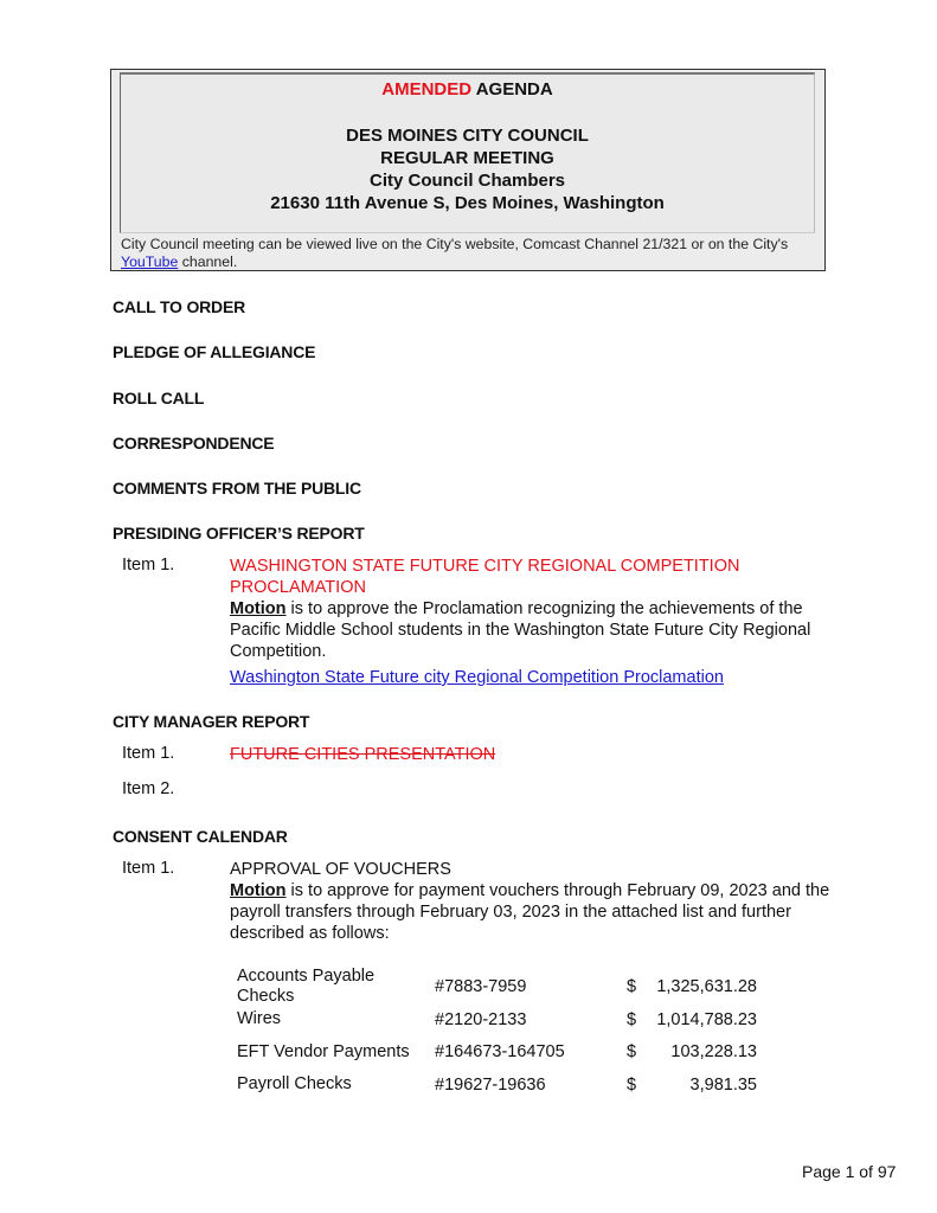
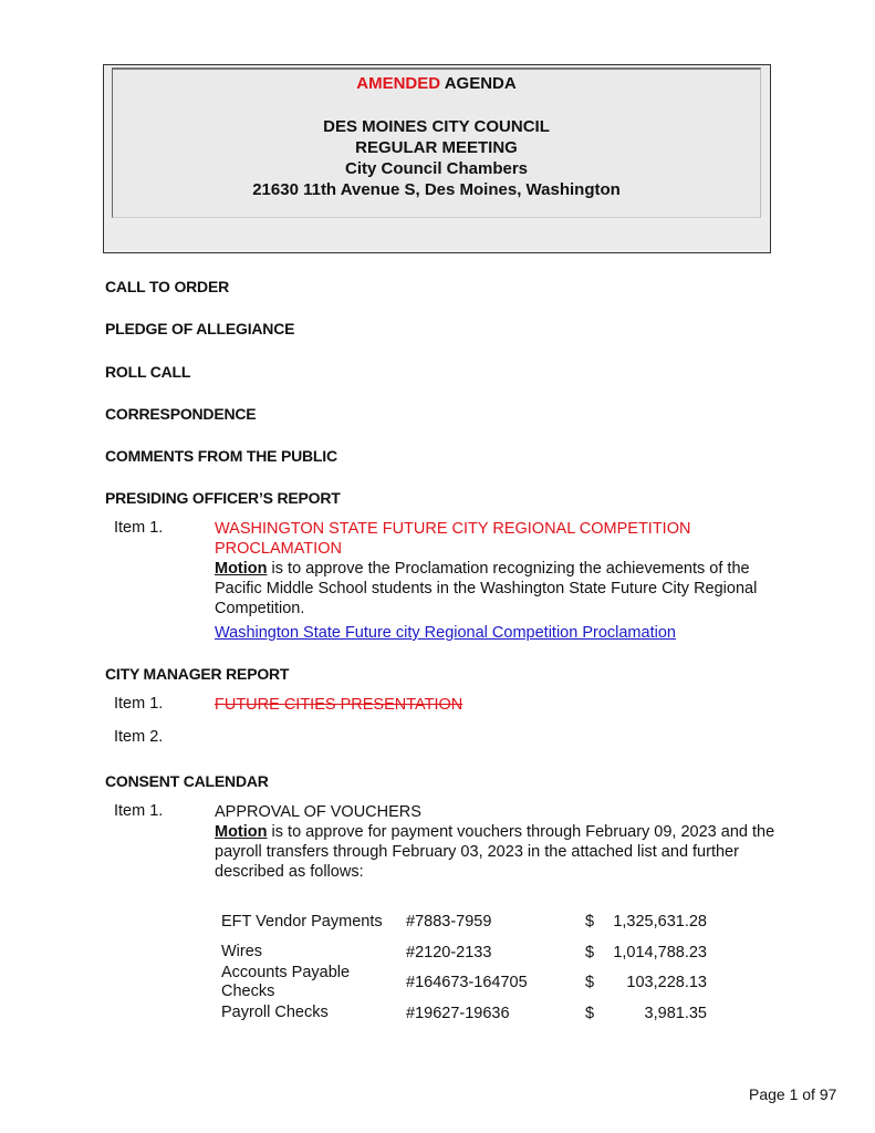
  AMENDED AGENDA
  DES MOINES CITY COUNCIL
  REGULAR MEETING
  City Council Chambers
  21630 11th Avenue S, Des Moines, Washington
- City Council meeting can be viewed live on the City's website, Comcast Channel 21/321 or on the City's YouTube channel.
  CALL TO ORDER
  PLEDGE OF ALLEGIANCE
  ROLL CALL
  CORRESPONDENCE
  COMMENTS FROM THE PUBLIC
  PRESIDING OFFICER’S REPORT
  Item 1.
  WASHINGTON STATE FUTURE CITY REGIONAL COMPETITION
  PROCLAMATION
  Motion is to approve the Proclamation recognizing the achievements of the Pacific Middle School students in the Washington State Future City Regional Competition.
  Washington State Future city Regional Competition Proclamation
  CITY MANAGER REPORT
  Item 1.
  FUTURE CITIES PRESENTATION
  Item 2.
  CONSENT CALENDAR
  Item 1.
  APPROVAL OF VOUCHERS
  Motion is to approve for payment vouchers through February 09, 2023 and the payroll transfers through February 03, 2023 in the attached list and further described as follows:
- Accounts Payable Checks
+ EFT Vendor Payments
  #7883-7959
  $
  1,325,631.28
  Wires
  #2120-2133
  $
  1,014,788.23
- EFT Vendor Payments
+ Accounts Payable Checks
  #164673-164705
  $
  103,228.13
  Payroll Checks
  #19627-19636
  $
  3,981.35
  Page 1 of 97
